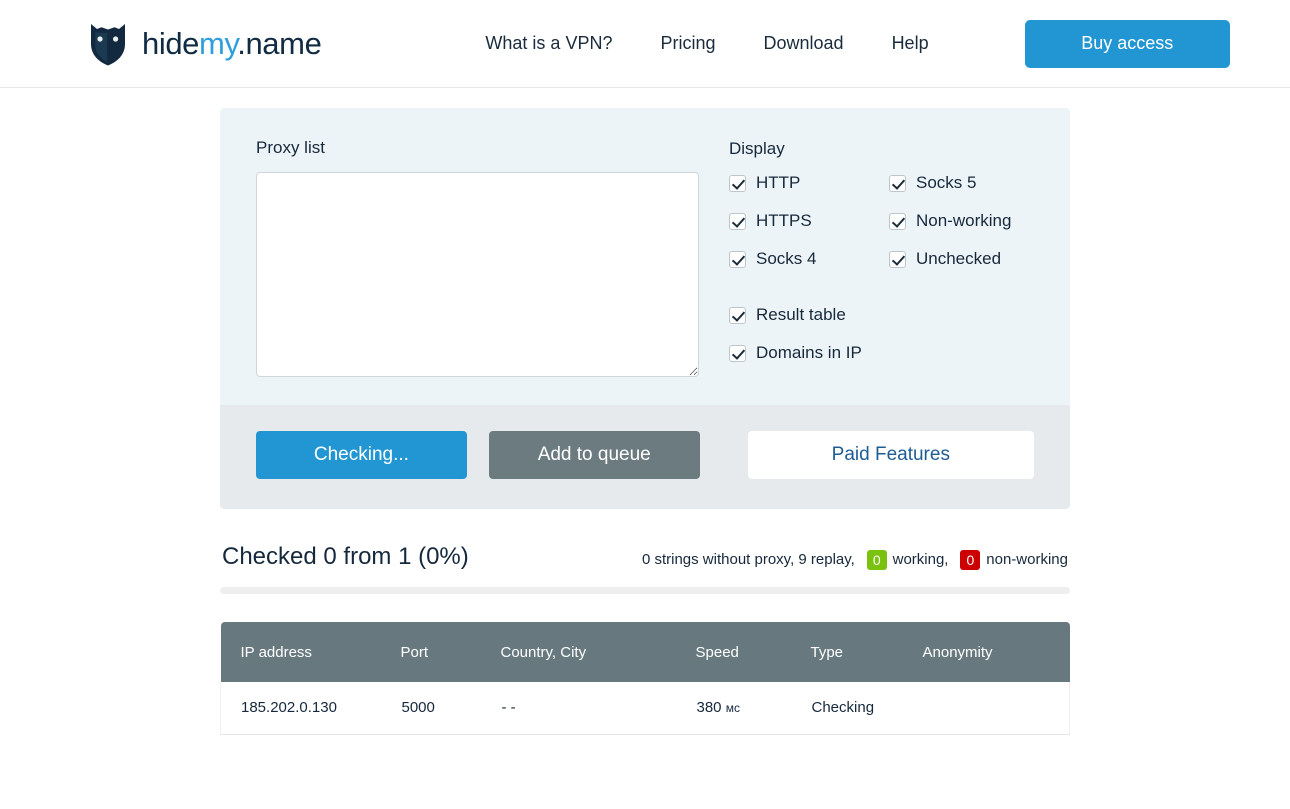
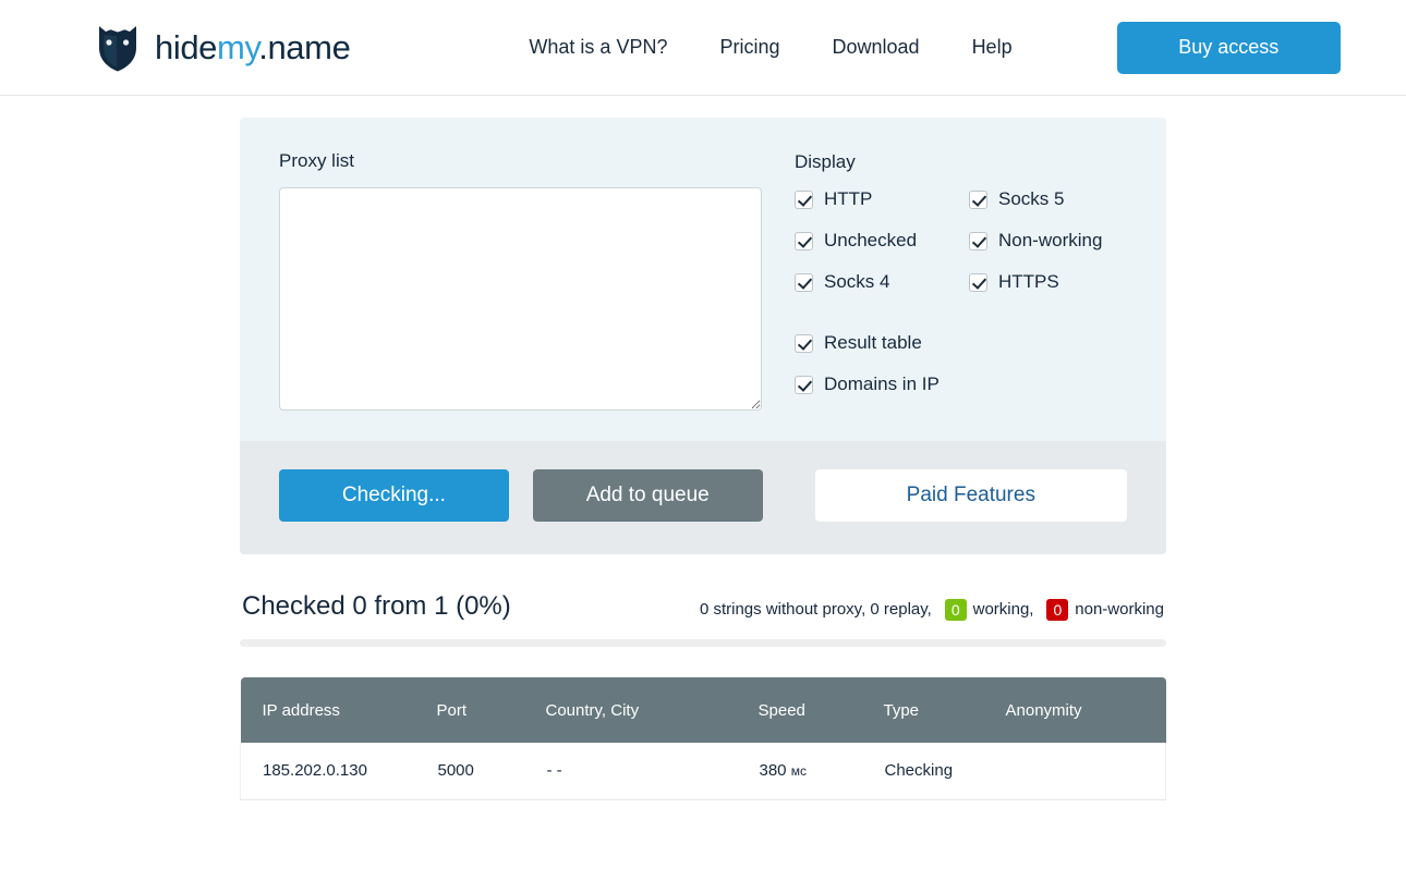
  hidemy.name
  What is a VPN?
  Pricing
  Download
  Help
  Buy access
  Proxy list
  Display
  HTTP
  Socks 5
- HTTPS
+ Unchecked
  Non-working
  Socks 4
- Unchecked
+ HTTPS
  Result table
  Domains in IP
  Checking...
  Add to queue
  Paid Features
  Checked 0 from 1 (0%)
- 0 strings without proxy, 9 replay,
+ 0 strings without proxy, 0 replay,
  0
  working,
  0
  non-working
  IP address	Port	Country, City	Speed	Type	Anonymity
  185.202.0.130	5000	- -	380 мс	Checking
